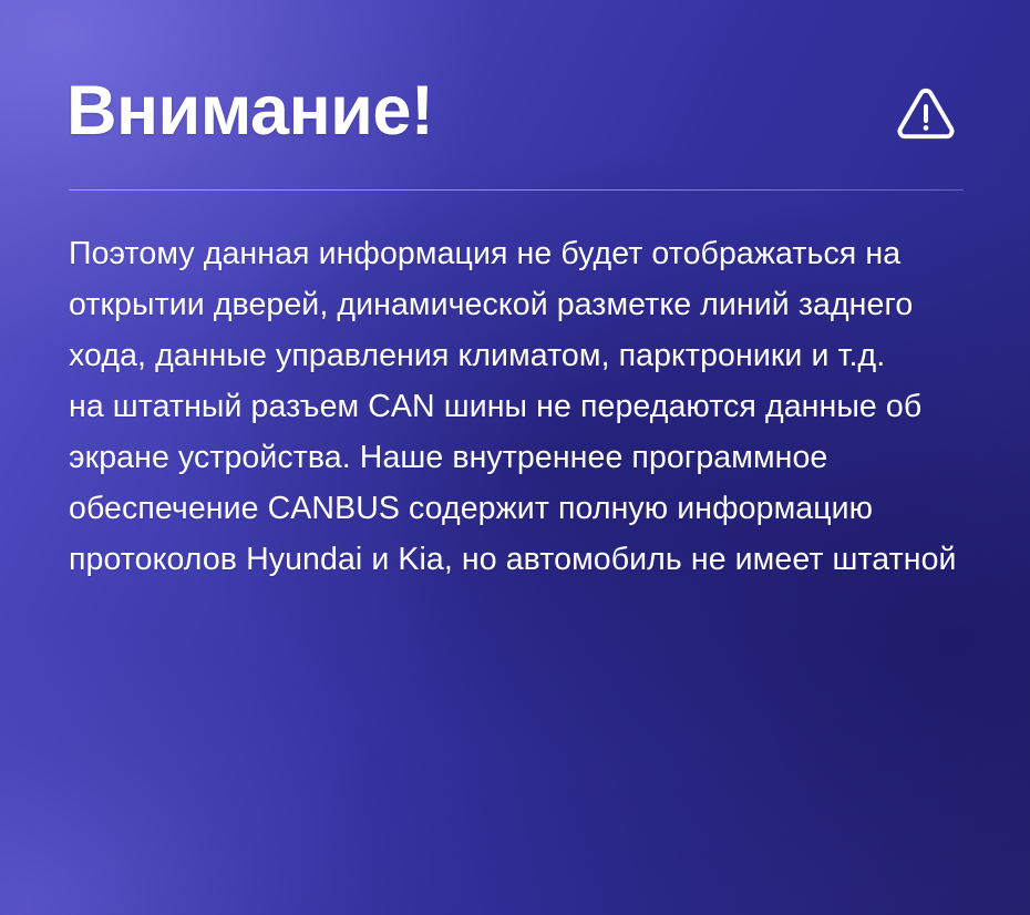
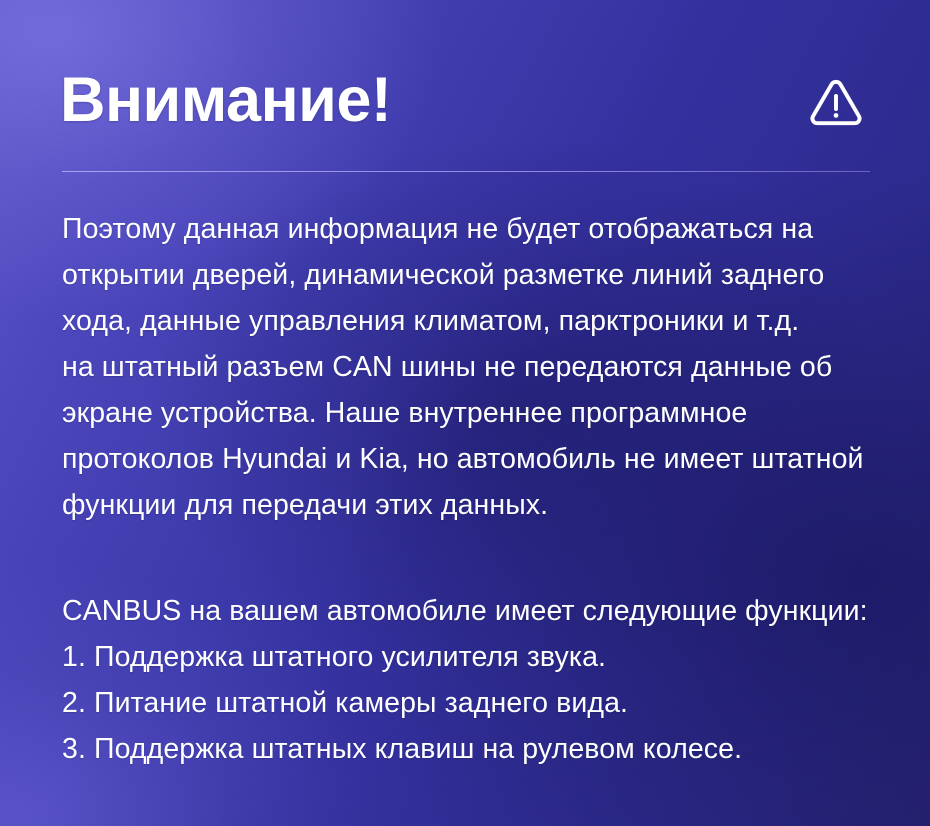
  Внимание!
  Поэтому данная информация не будет отображаться на
  открытии дверей, динамической разметке линий заднего
  хода, данные управления климатом, парктроники и т.д.
  на штатный разъем CAN шины не передаются данные об
  экране устройства. Наше внутреннее программное
- обеспечение CANBUS содержит полную информацию
  протоколов Hyundai и Kia, но автомобиль не имеет штатной
+ функции для передачи этих данных.
+ CANBUS на вашем автомобиле имеет следующие функции:
+ 1. Поддержка штатного усилителя звука.
+ 2. Питание штатной камеры заднего вида.
+ 3. Поддержка штатных клавиш на рулевом колесе.
